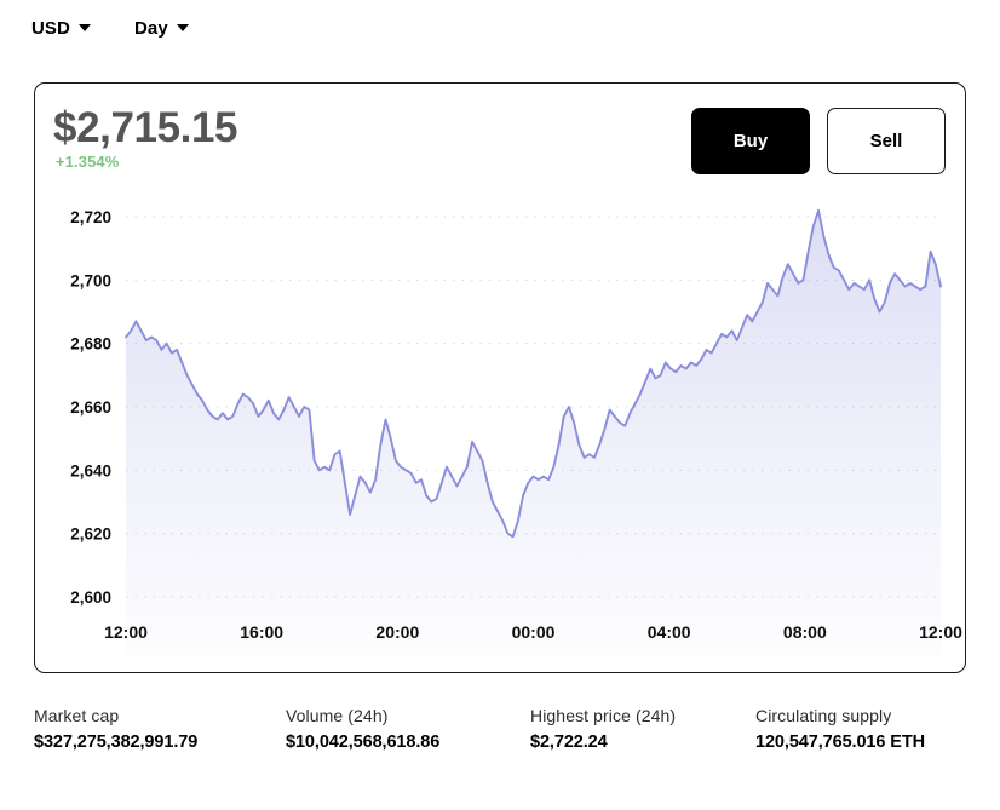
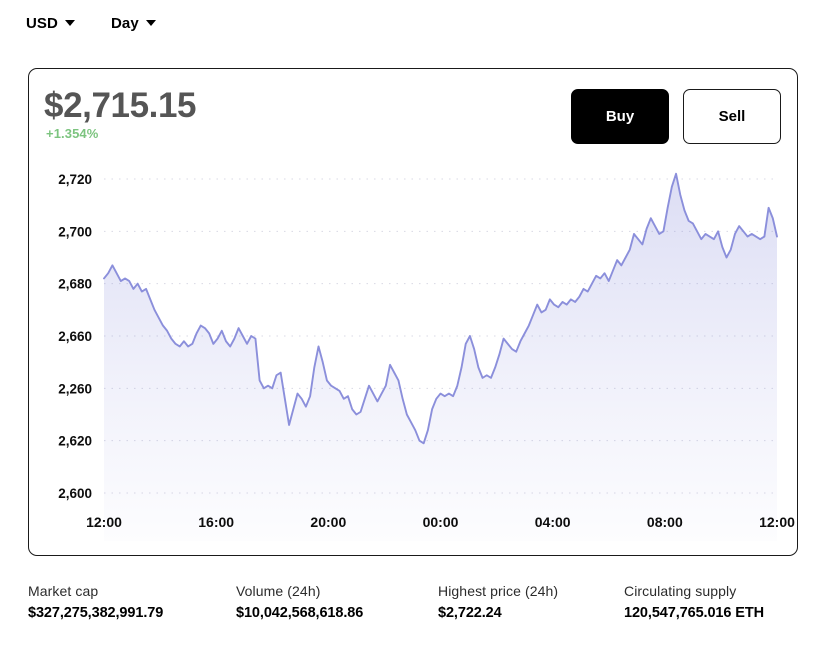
  USD
  Day
  $2,715.15
  +1.354%
  Buy
  Sell
  2,720
  2,700
  2,680
  2,660
- 2,640
+ 2,260
  2,620
  2,600
  12:00
  16:00
  20:00
  00:00
  04:00
  08:00
  12:00
  Market cap
  $327,275,382,991.79
  Volume (24h)
  $10,042,568,618.86
  Highest price (24h)
  $2,722.24
  Circulating supply
  120,547,765.016 ETH
